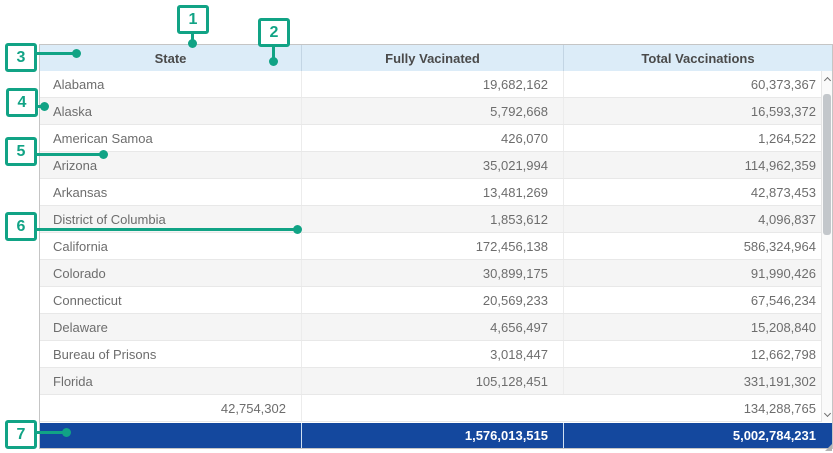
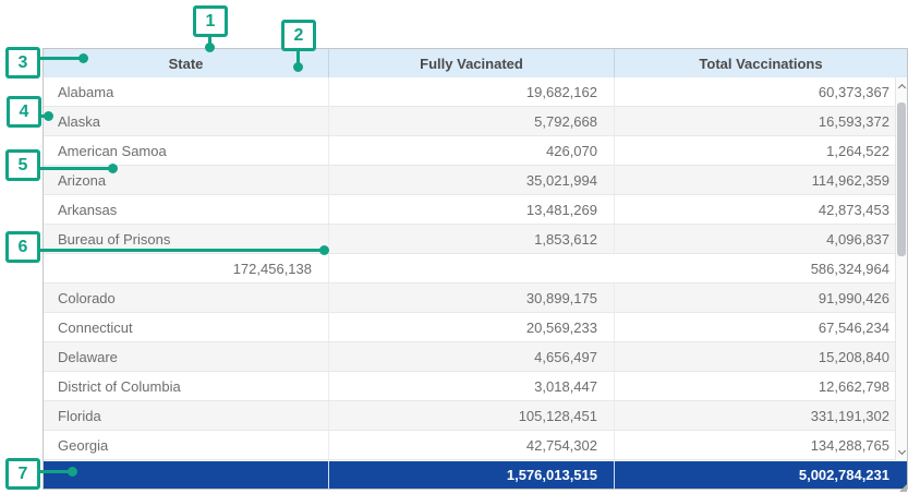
  State
  Fully Vacinated
  Total Vaccinations
  Alabama
  19,682,162
  60,373,367
  Alaska
  5,792,668
  16,593,372
  American Samoa
  426,070
  1,264,522
  Arizona
  35,021,994
  114,962,359
  Arkansas
  13,481,269
  42,873,453
- District of Columbia
+ Bureau of Prisons
  1,853,612
  4,096,837
- California
  172,456,138
  586,324,964
  Colorado
  30,899,175
  91,990,426
  Connecticut
  20,569,233
  67,546,234
  Delaware
  4,656,497
  15,208,840
- Bureau of Prisons
+ District of Columbia
  3,018,447
  12,662,798
  Florida
  105,128,451
  331,191,302
+ Georgia
  42,754,302
  134,288,765
  1,576,013,515
  5,002,784,231
  1
  2
  3
  4
  5
  6
  7
